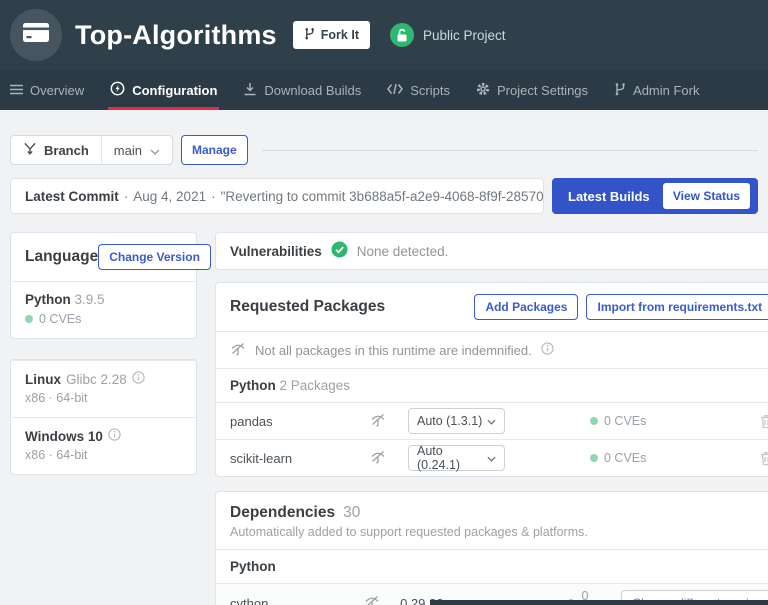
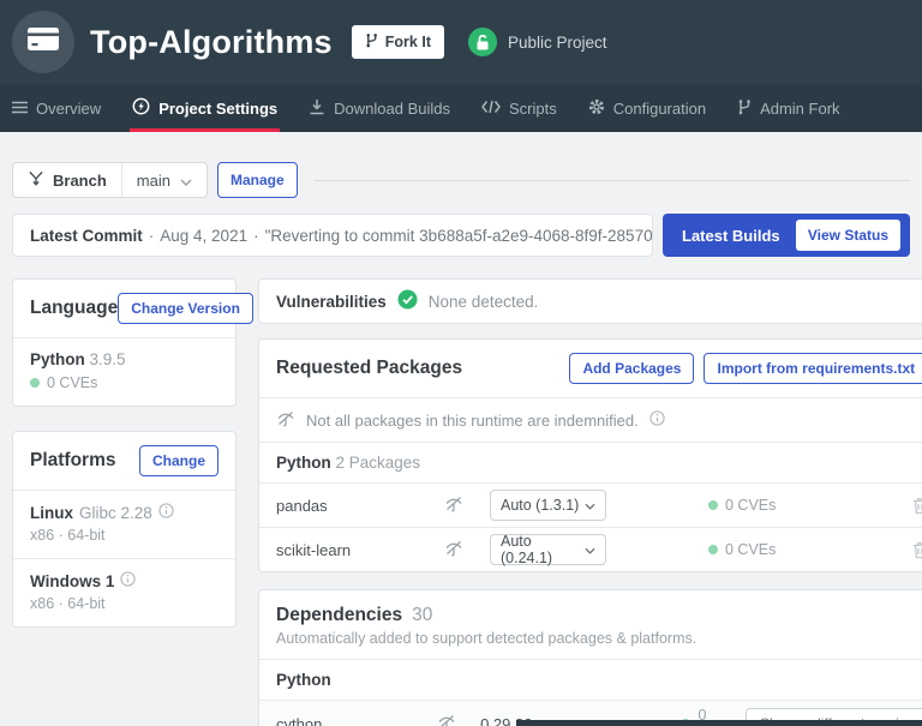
  Top-Algorithms
  Fork It
  Public Project
  Overview
- Configuration
+ Project Settings
  Download Builds
  Scripts
- Project Settings
+ Configuration
  Admin Fork
  Branch
  main
  Manage
  Latest Commit
  ·
  Aug 4, 2021
  ·
  "Reverting to commit 3b688a5f-a2e9-4068-8f9f-28570
  Latest Builds
  View Status
  Language
  Change Version
  Python 3.9.5
  0 CVEs
+ Platforms
+ Change
  Linux
  Glibc 2.28
  x86 · 64-bit
- Windows 10
+ Windows 1
  x86 · 64-bit
  Vulnerabilities
  None detected.
  Requested Packages
  Add Packages
  Import from requirements.txt
  Not all packages in this runtime are indemnified.
  Python 2 Packages
  pandas
  Auto (1.3.1)
  0 CVEs
  scikit-learn
  Auto (0.24.1)
  0 CVEs
  Dependencies
  30
- Automatically added to support requested packages & platforms.
+ Automatically added to support detected packages & platforms.
  Python
  cython
  0.29.
